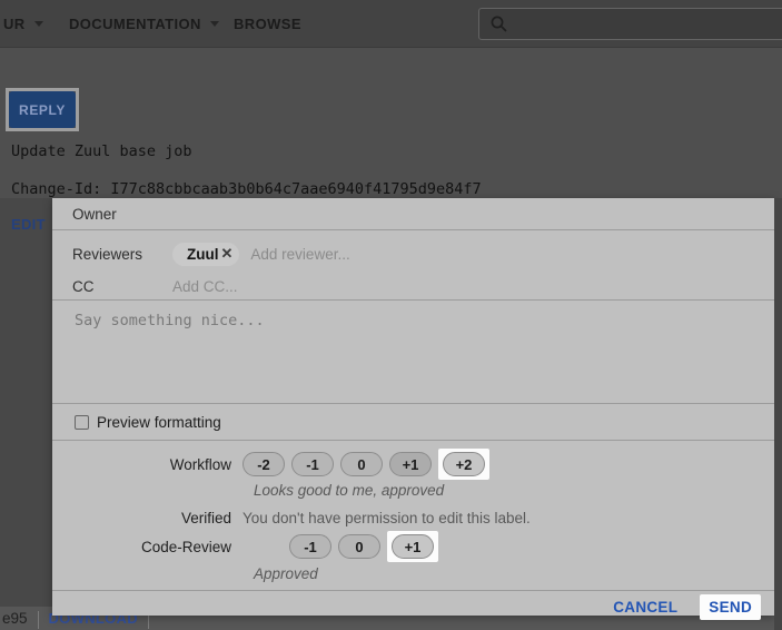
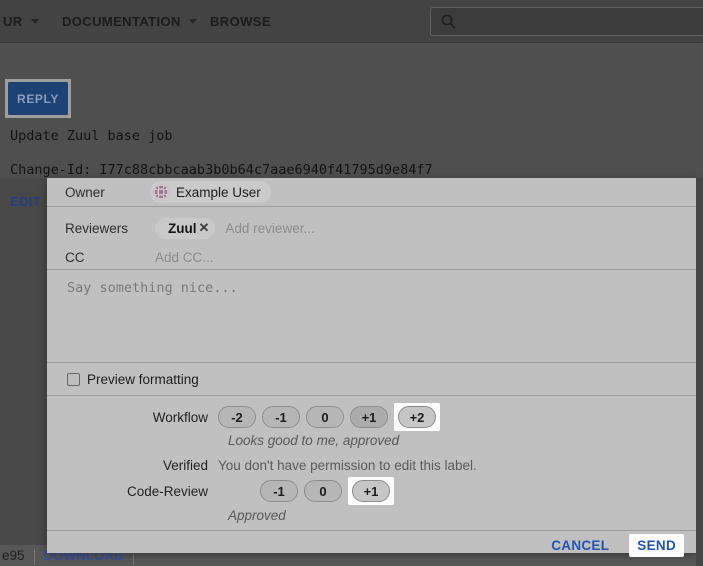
  UR
  DOCUMENTATION
  BROWSE
  REPLY
  Update Zuul base job
  Change-Id: I77c88cbbcaab3b0b64c7aae6940f41795d9e84f7
  EDIT
  e95
  DOWNLOAD
  Owner
+ Example User
  Reviewers
  Zuul
  ✕
  Add reviewer...
  CC
  Add CC...
  Say something nice...
  Preview formatting
  Workflow
  -2
  -1
  0
  +1
  +2
  Looks good to me, approved
  Verified
  You don't have permission to edit this label.
  Code-Review
  -1
  0
  +1
  Approved
  CANCEL
  SEND
